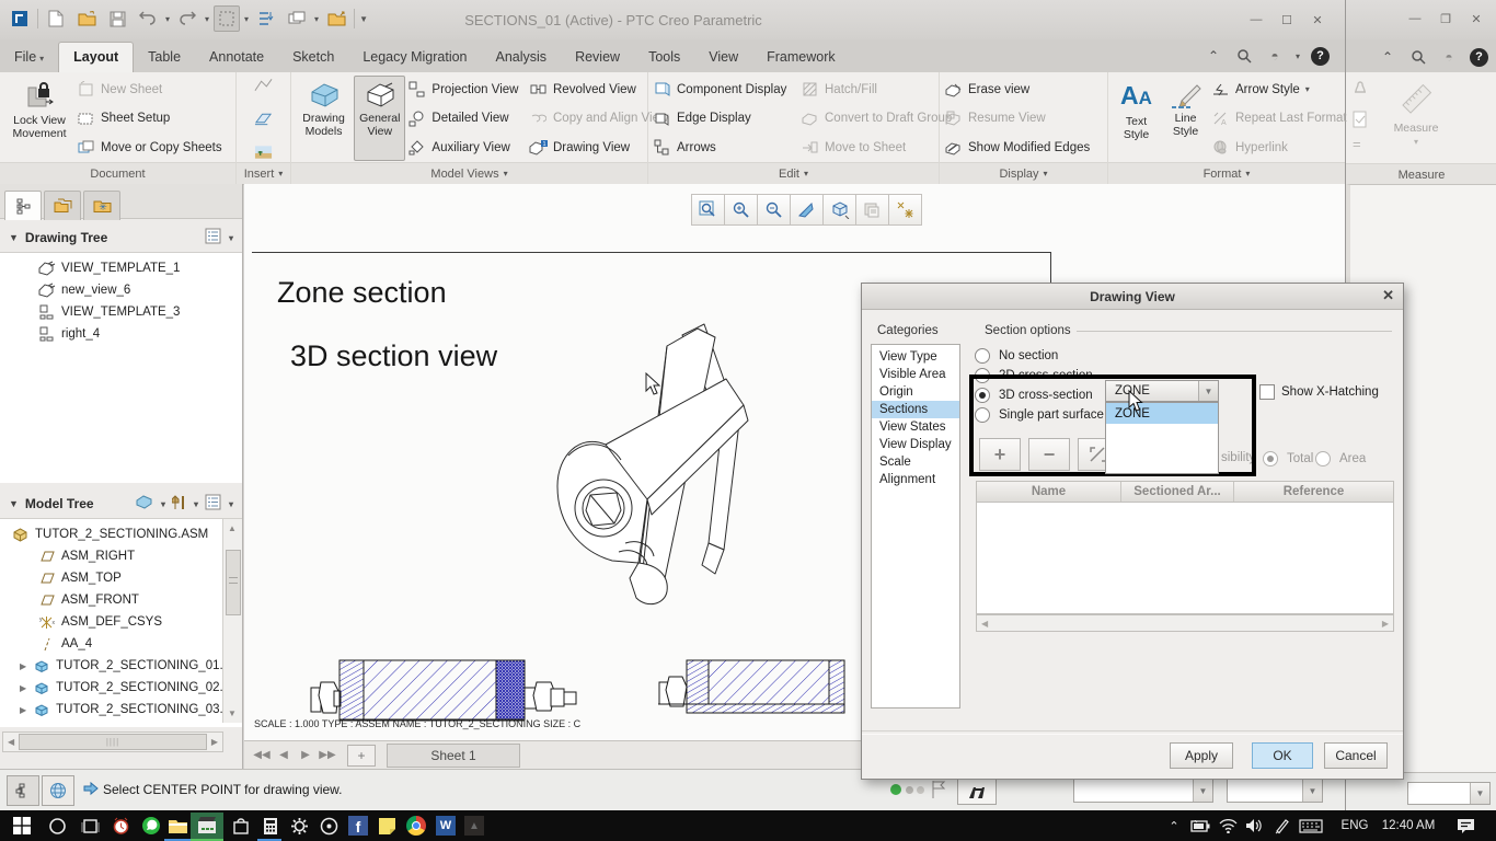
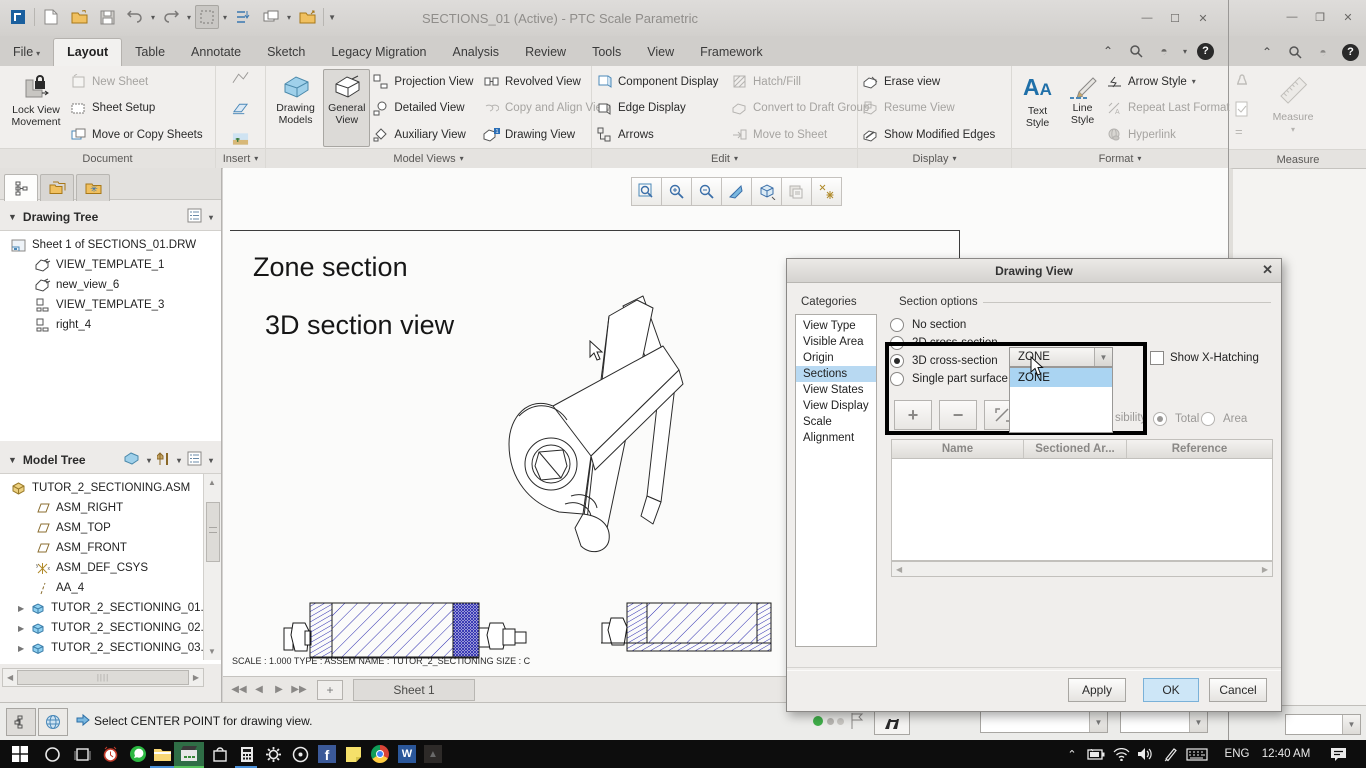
  —
  ❐
  ✕
  ⌃
  ◓
  ?
  =
  Measure
  ▾
  Measure
  ▼
  ▾
  ▾
  ▾
  ▾
  ▼
- SECTIONS_01 (Active) - PTC Creo Parametric
+ SECTIONS_01 (Active) - PTC Scale Parametric
  —
  ☐
  ✕
  File ▾
  Layout
  Table
  Annotate
  Sketch
  Legacy Migration
  Analysis
  Review
  Tools
  View
  Framework
  ⌃
  ◓
  ▾
  ?
  Lock View
  Movement
  New Sheet
  Sheet Setup
  Move or Copy Sheets
  Document
  Insert
  ▾
  Drawing
  Models
  General
  View
  Projection View
  Detailed View
  Auxiliary View
  Revolved View
  Copy and Align Vi
  Drawing View
  Model Views
  ▾
  Component Display
  Edge Display
  Arrows
  Hatch/Fill
  Convert to Draft Grou
  Move to Sheet
  Edit
  ▾
  Erase view
  Resume View
  Show Modified Edges
  Display
  ▾
  AA
  Text
  Style
  Line
  Style
  Arrow Style
  ▾
  Repeat Last Format
  Hyperlink
  Format
  ▾
  ✳
  ▼
  Drawing Tree
  ▾
+ Sheet 1 of SECTIONS_01.DRW
  VIEW_TEMPLATE_1
  new_view_6
  VIEW_TEMPLATE_3
  right_4
  ▼
  Model Tree
  ▾
  ▾
  ▾
  TUTOR_2_SECTIONING.ASM
  ASM_RIGHT
  ASM_TOP
  ASM_FRONT
  ASM_DEF_CSYS
  AA_4
  ▶
  TUTOR_2_SECTIONING_01
  ▶
  TUTOR_2_SECTIONING_02
  ▶
  TUTOR_2_SECTIONING_03
  ▲
  ▼
  ◀
  ||||
  ▶
  Zone section
  3D section view
  SCALE : 1.000 TYPE : ASSEM NAME : TUTOR_2_SECTIONING SIZE : C
  ◀◀
  ◀
  ▶
  ▶▶
  +
  Sheet 1
  Select CENTER POINT for drawing view.
  ▼
  ▼
  Drawing View
  ✕
  Categories
  View Type
  Visible Area
  Origin
  Sections
  View States
  View Display
  Scale
  Alignment
  Section options
  No section
  2D cross-section
  3D cross-section
  Single part surface
  +
  −
  sibility
  Total
  Area
  ZONE
  ▼
  ZONE
  Show X-Hatching
  Name
  Sectioned Ar...
  Reference
  ◀
  ▶
  Apply
  OK
  Cancel
  f
  W
  ▲
  ⌃
  ENG
  12:40 AM
